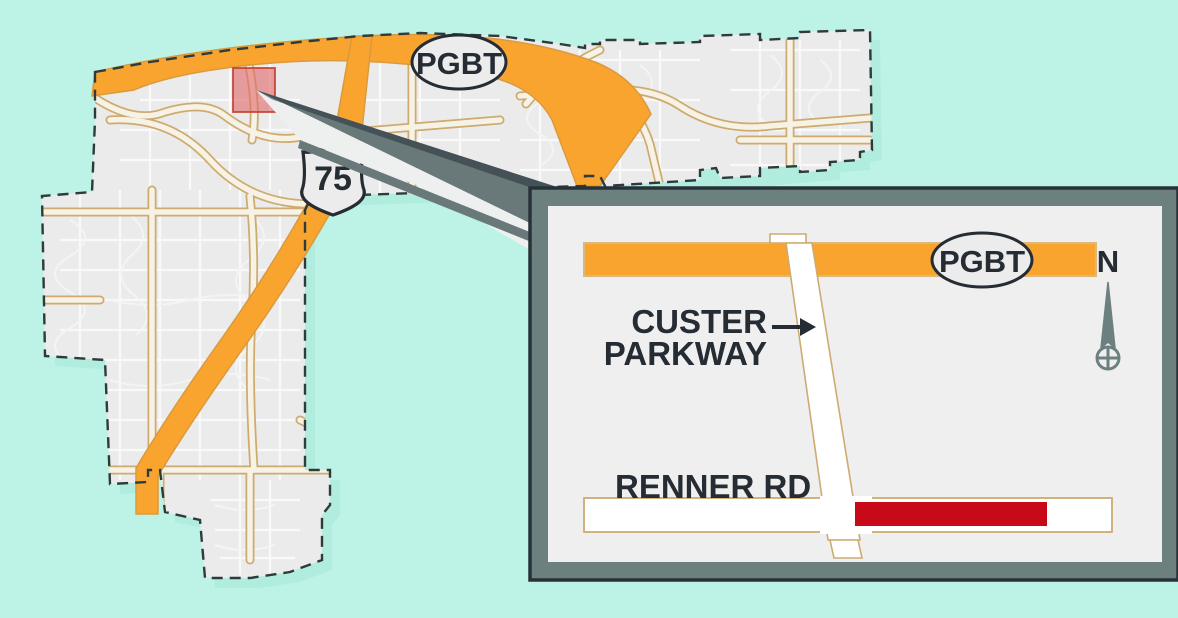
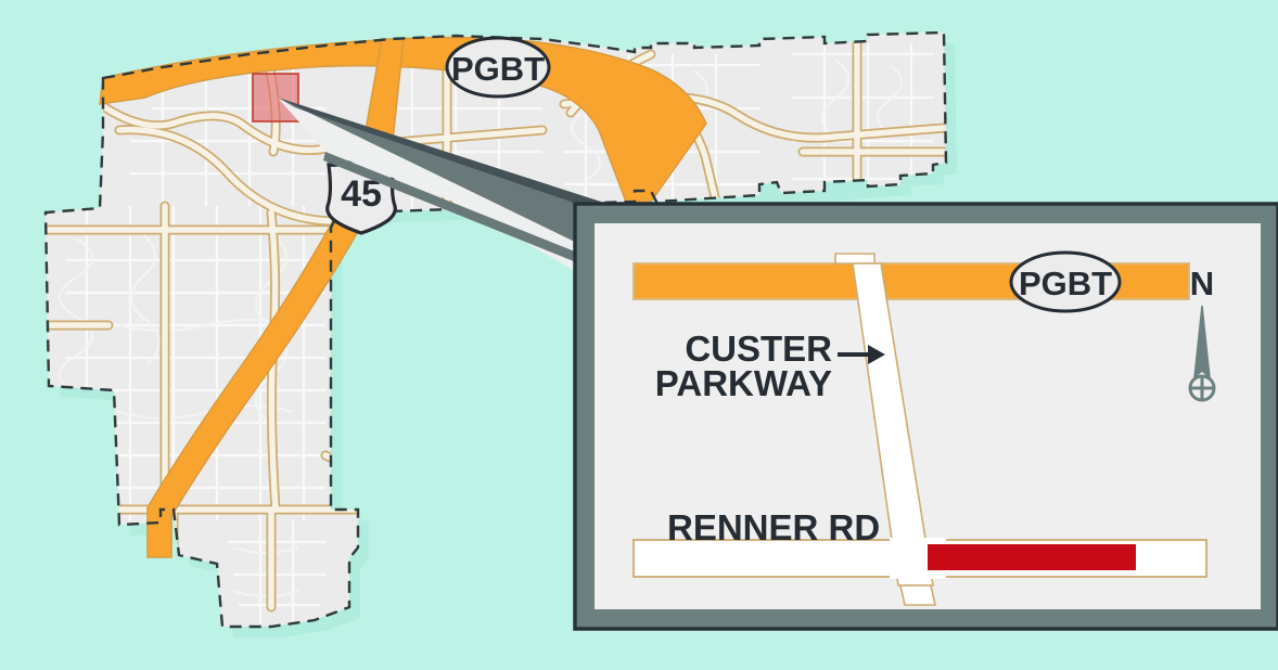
  PGBT
- 75
+ 45
  PGBT
  CUSTER
  PARKWAY
  RENNER RD
  N
